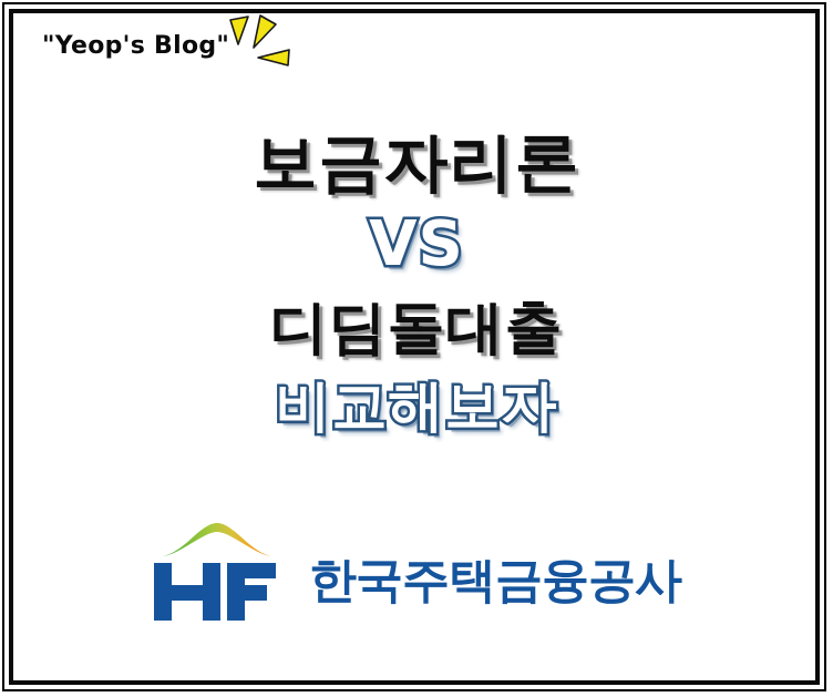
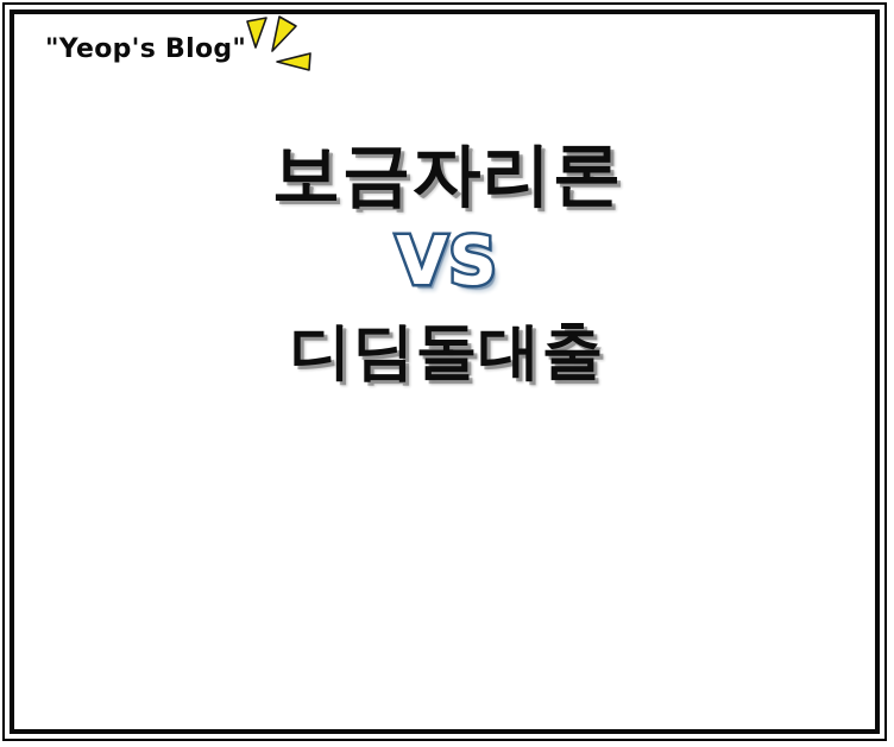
  "Yeop's Blog"
  보금자리론
  VS
  디딤돌대출
- 비교해보자
- 한국주택금융공사
